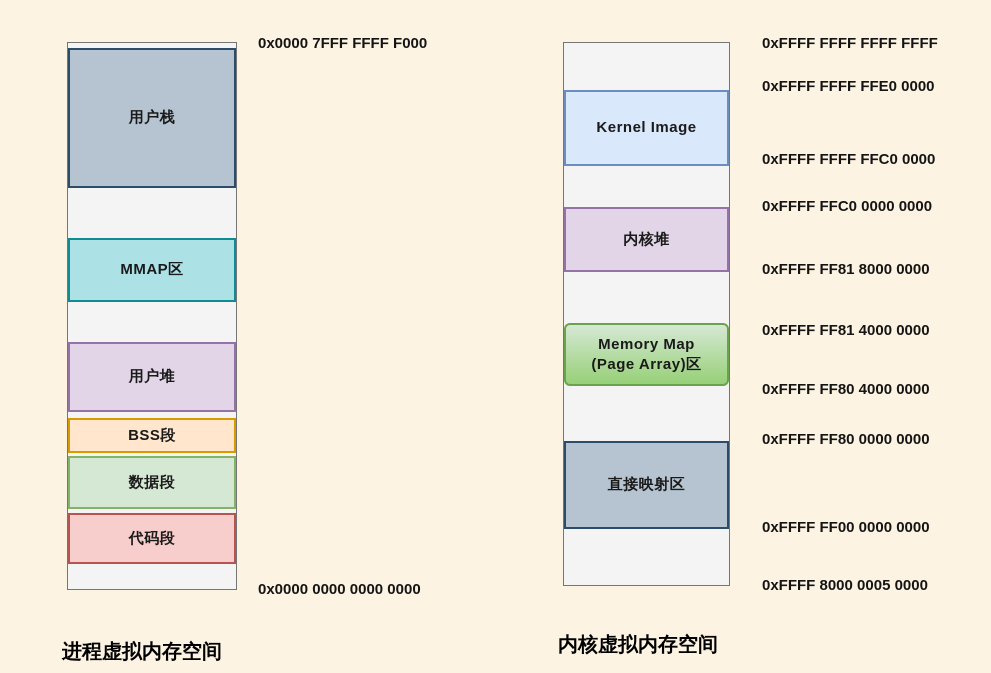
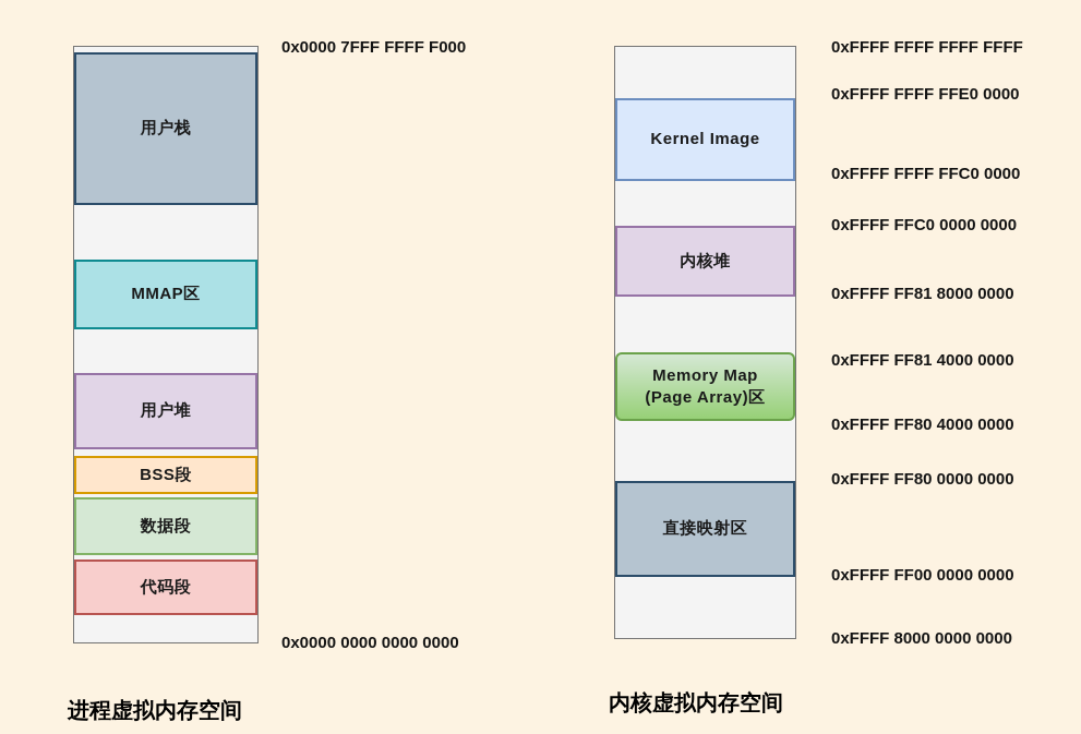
  用户栈
  MMAP区
  用户堆
  BSS段
  数据段
  代码段
  Kernel Image
  内核堆
  Memory Map
  (Page Array)区
  直接映射区
  进程虚拟内存空间
  内核虚拟内存空间
  0x0000 7FFF FFFF F000
  0x0000 0000 0000 0000
  0xFFFF FFFF FFFF FFFF
  0xFFFF FFFF FFE0 0000
  0xFFFF FFFF FFC0 0000
  0xFFFF FFC0 0000 0000
  0xFFFF FF81 8000 0000
  0xFFFF FF81 4000 0000
  0xFFFF FF80 4000 0000
  0xFFFF FF80 0000 0000
  0xFFFF FF00 0000 0000
- 0xFFFF 8000 0005 0000
+ 0xFFFF 8000 0000 0000
